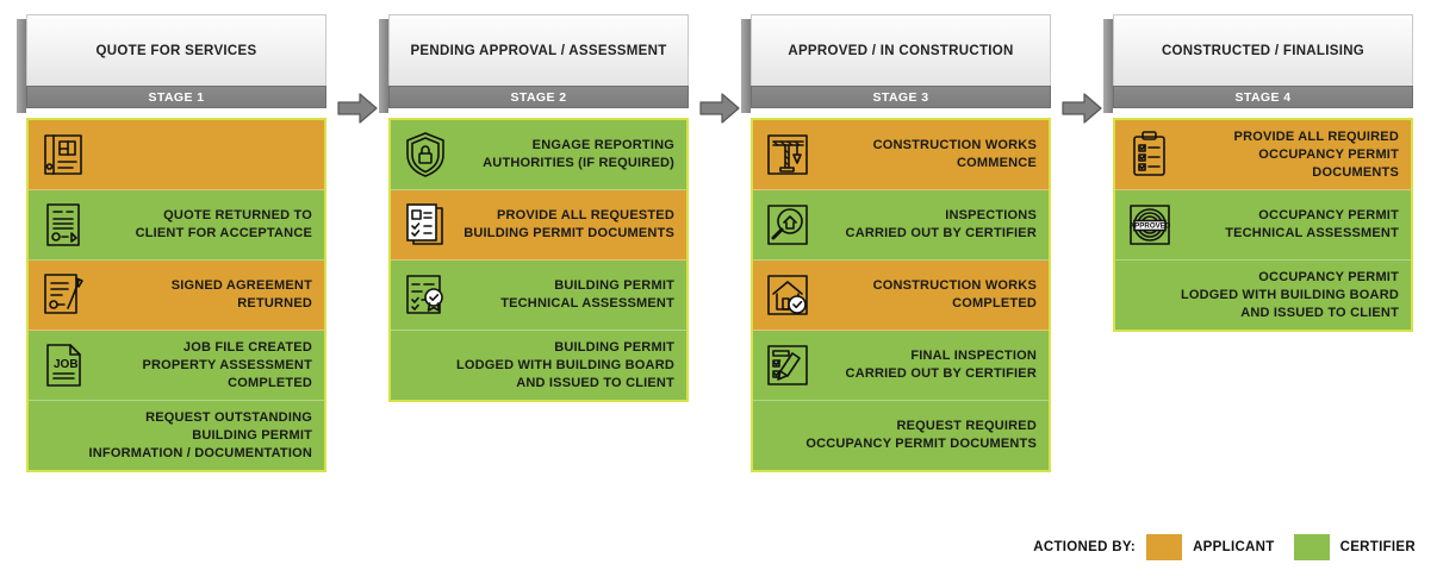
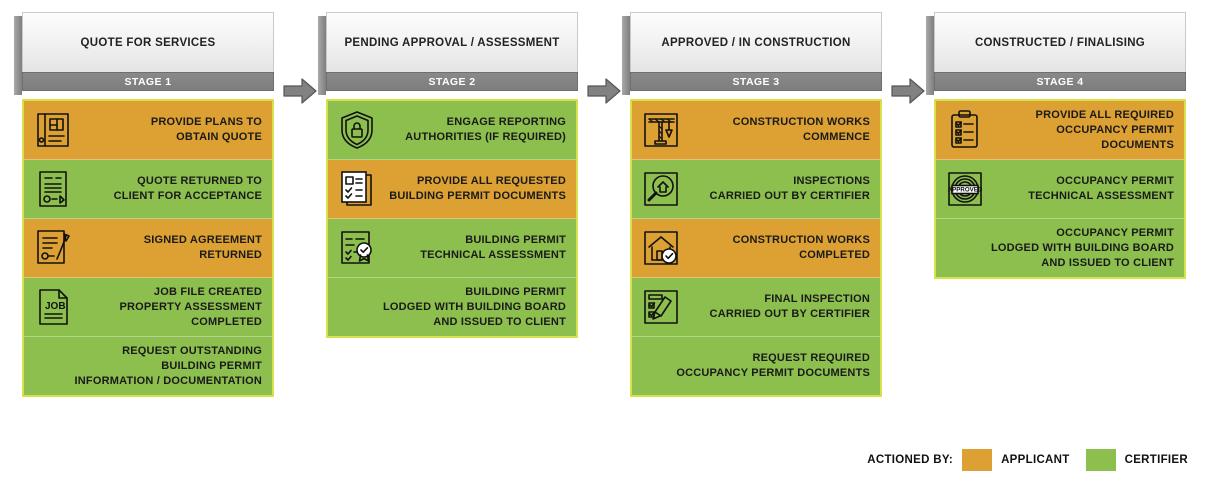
  QUOTE FOR SERVICES
  STAGE 1
+ PROVIDE PLANS TO
+ OBTAIN QUOTE
  QUOTE RETURNED TO
  CLIENT FOR ACCEPTANCE
  SIGNED AGREEMENT
  RETURNED
  JOB
  JOB FILE CREATED
  PROPERTY ASSESSMENT
  COMPLETED
  REQUEST OUTSTANDING
  BUILDING PERMIT
  INFORMATION / DOCUMENTATION
  PENDING APPROVAL / ASSESSMENT
  STAGE 2
  ENGAGE REPORTING
  AUTHORITIES (IF REQUIRED)
  PROVIDE ALL REQUESTED
  BUILDING PERMIT DOCUMENTS
  BUILDING PERMIT
  TECHNICAL ASSESSMENT
  BUILDING PERMIT
  LODGED WITH BUILDING BOARD
  AND ISSUED TO CLIENT
  APPROVED / IN CONSTRUCTION
  STAGE 3
  CONSTRUCTION WORKS
  COMMENCE
  INSPECTIONS
  CARRIED OUT BY CERTIFIER
  CONSTRUCTION WORKS
  COMPLETED
  FINAL INSPECTION
  CARRIED OUT BY CERTIFIER
  REQUEST REQUIRED
  OCCUPANCY PERMIT DOCUMENTS
  CONSTRUCTED / FINALISING
  STAGE 4
  PROVIDE ALL REQUIRED
  OCCUPANCY PERMIT DOCUMENTS
  OCCUPANCY PERMIT
  TECHNICAL ASSESSMENT
  OCCUPANCY PERMIT
  LODGED WITH BUILDING BOARD
  AND ISSUED TO CLIENT
  ACTIONED BY:
  APPLICANT
  CERTIFIER
